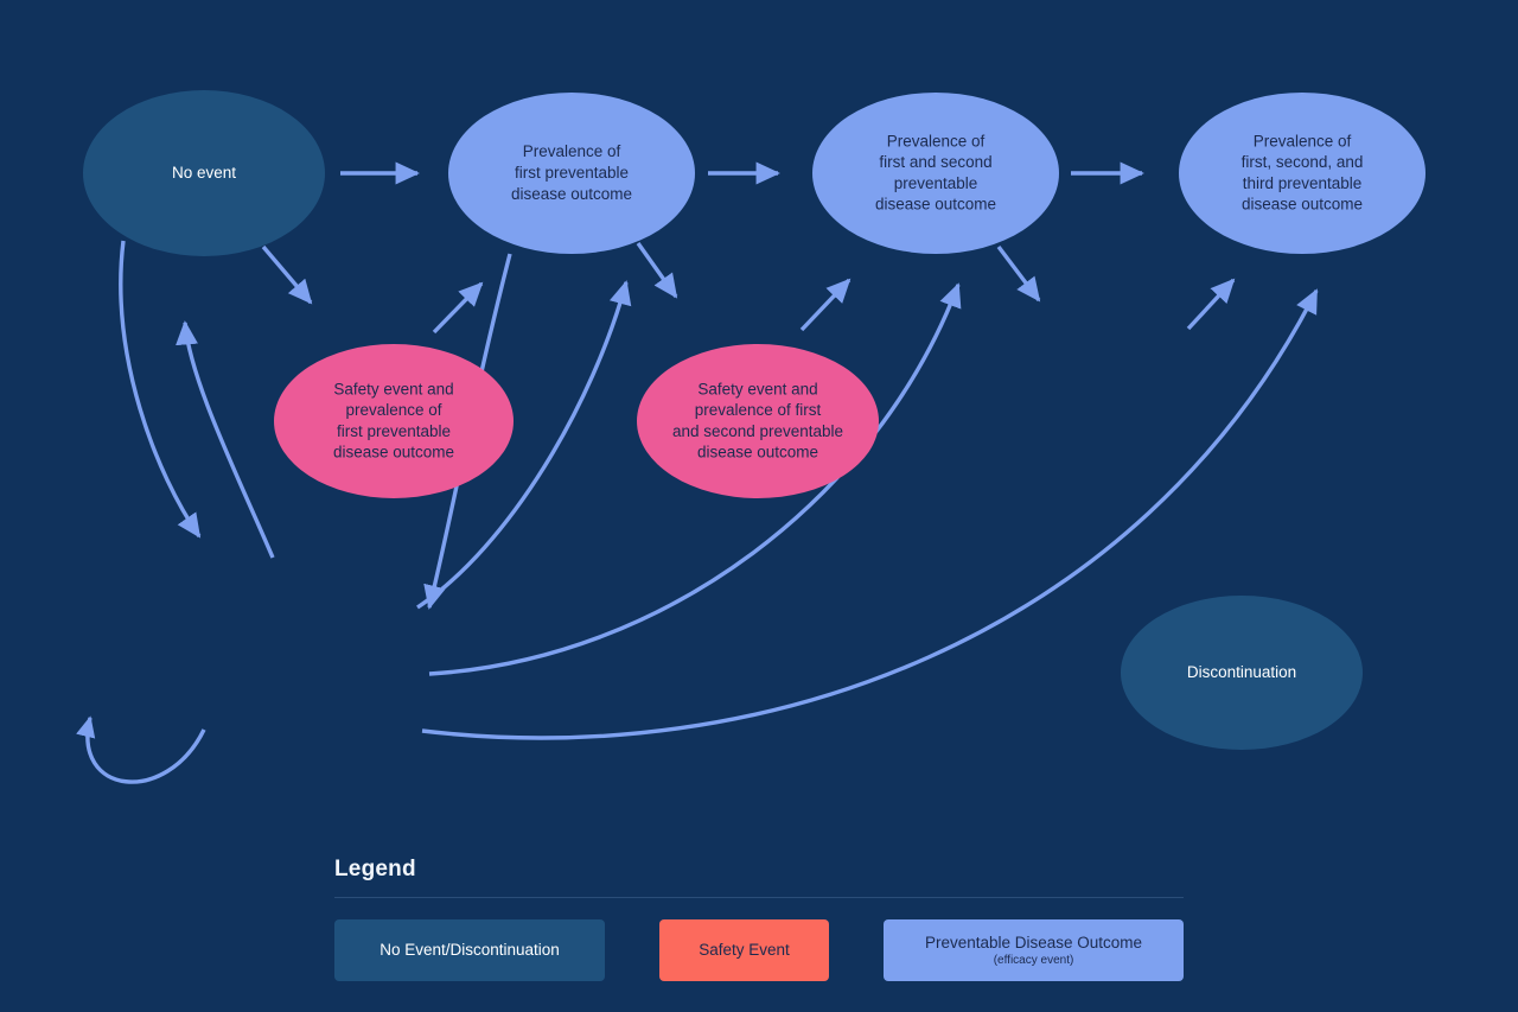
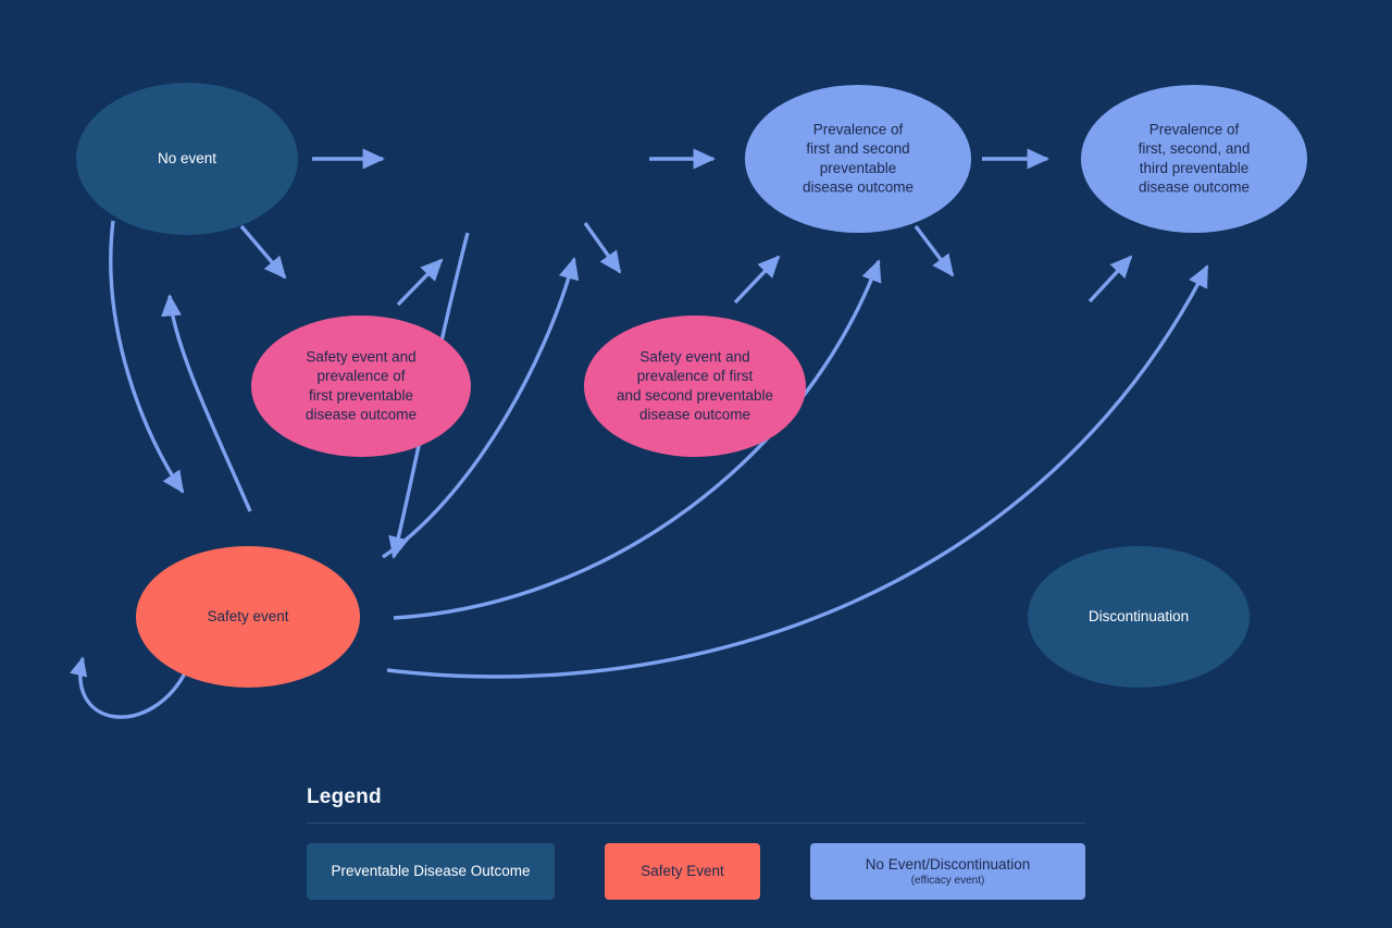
  No event
- Prevalence of first preventable disease outcome
  Prevalence of first and second preventable disease outcome
  Prevalence of first, second, and third preventable disease outcome
  Safety event and prevalence of first preventable disease outcome
  Safety event and prevalence of first and second preventable disease outcome
+ Safety event
  Discontinuation
  Legend
- No Event/Discontinuation
+ Preventable Disease Outcome
  Safety Event
- Preventable Disease Outcome
+ No Event/Discontinuation
  (efficacy event)
